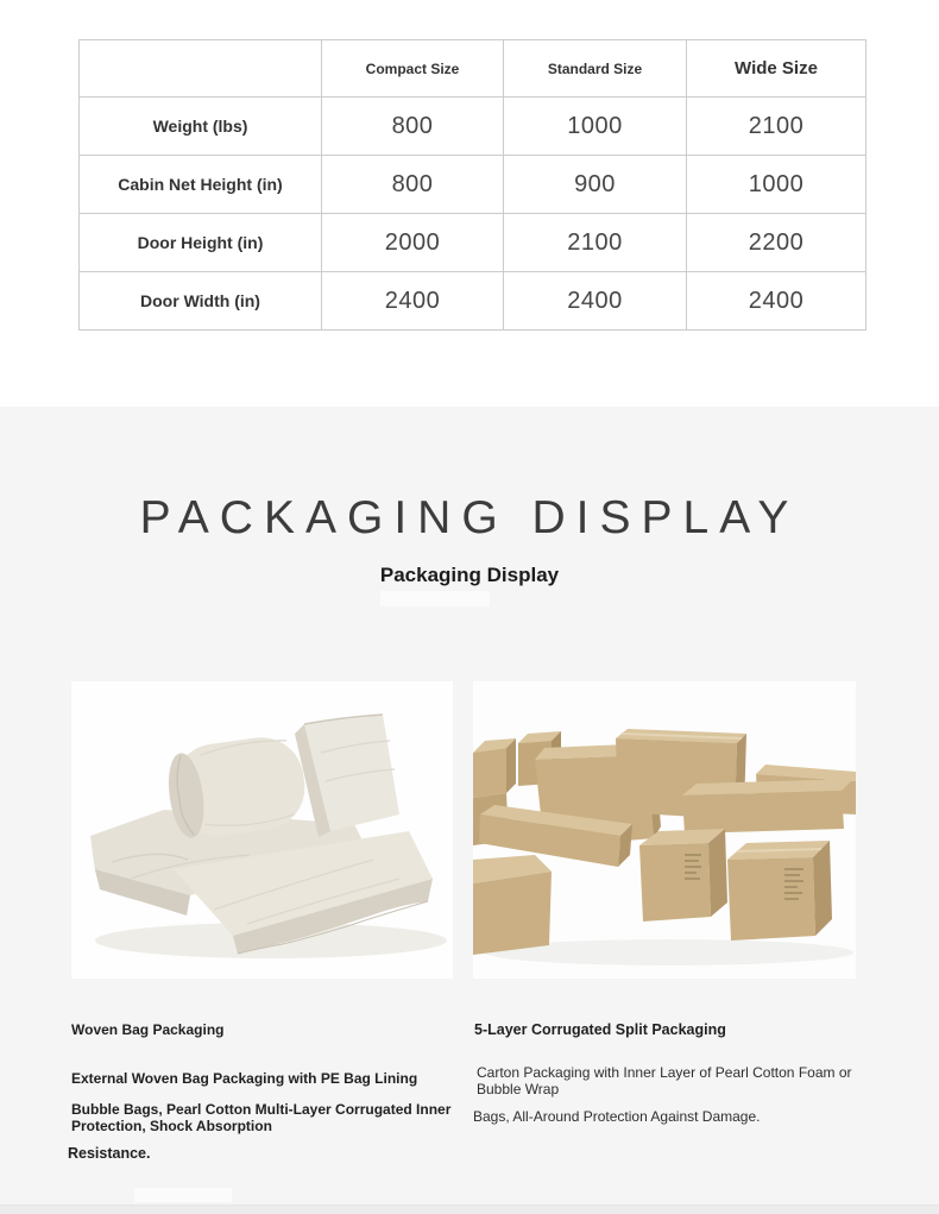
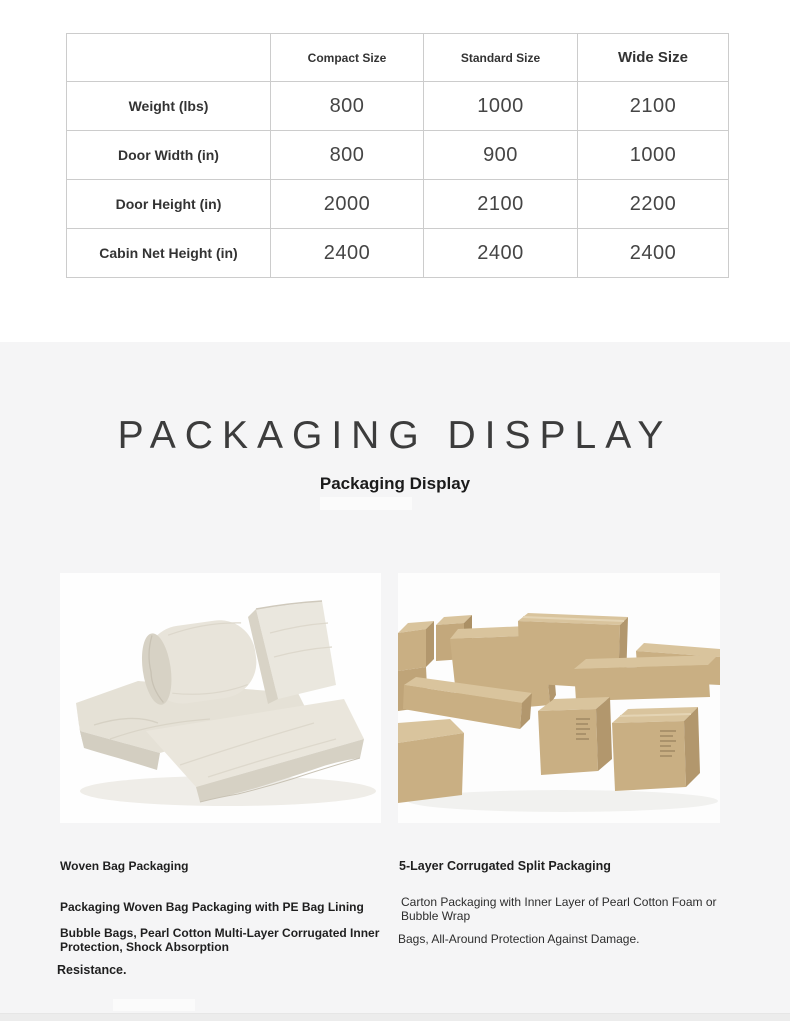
  	Compact Size	Standard Size	Wide Size
  Weight (lbs)	800	1000	2100
- Cabin Net Height (in)	800	900	1000
+ Door Width (in)	800	900	1000
  Door Height (in)	2000	2100	2200
- Door Width (in)	2400	2400	2400
+ Cabin Net Height (in)	2400	2400	2400
  PACKAGING DISPLAY
  Packaging Display
  Woven Bag Packaging
- External Woven Bag Packaging with PE Bag Lining
+ Packaging Woven Bag Packaging with PE Bag Lining
  Bubble Bags, Pearl Cotton Multi-Layer Corrugated Inner Protection, Shock Absorption
  Resistance.
  5-Layer Corrugated Split Packaging
  Carton Packaging with Inner Layer of Pearl Cotton Foam or Bubble Wrap
  Bags, All-Around Protection Against Damage.
